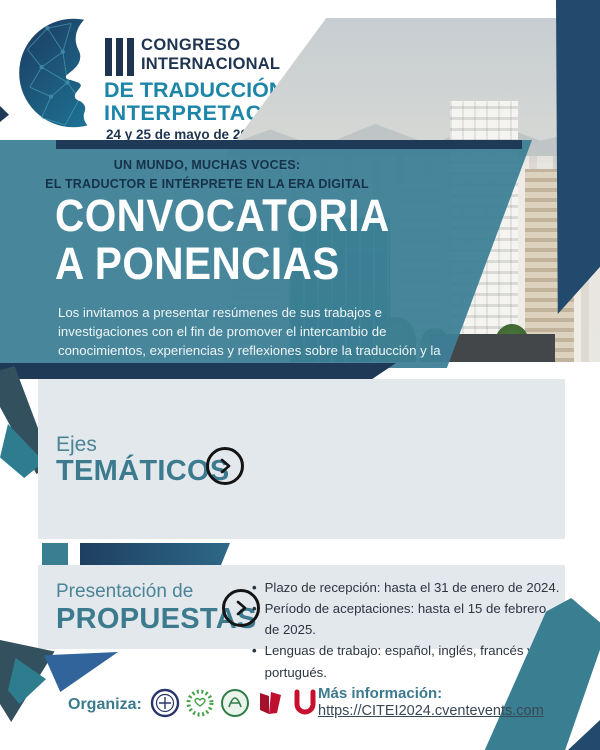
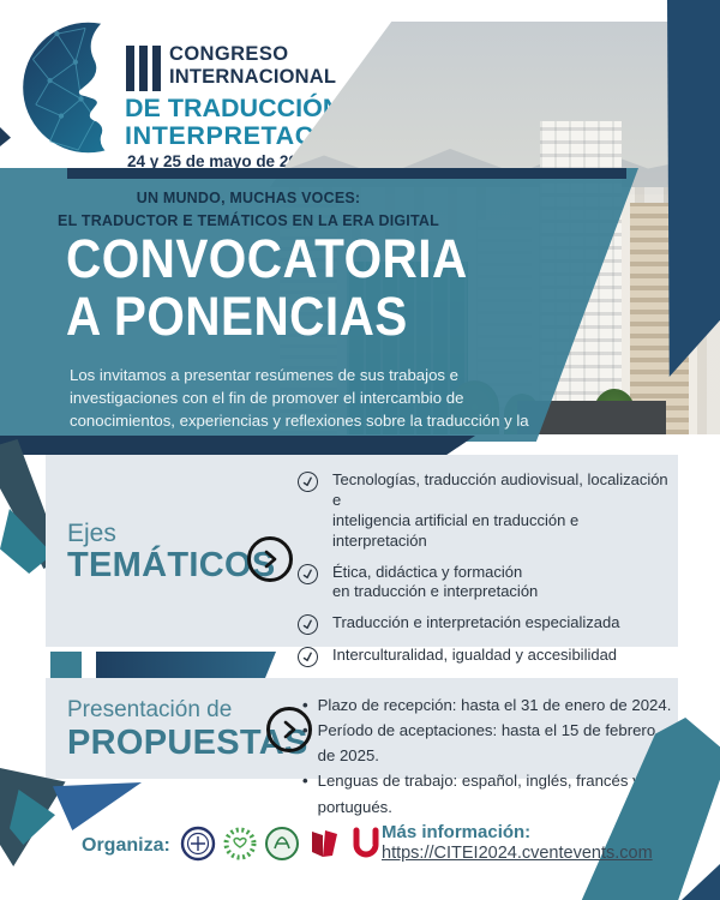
  CONGRESO
  INTERNACIONAL
  DE TRADUCCIÓ
  INTERPRETAC
  24 y 25 de mayo de 2
  UN MUNDO, MUCHAS VOCES:
- EL TRADUCTOR E INTÉRPRETE EN LA ERA DIGITAL
+ EL TRADUCTOR E TEMÁTICOS EN LA ERA DIGITAL
  CONVOCATORIA
  A PONENCIAS
  Los invitamos a presentar resúmenes de sus trabajos e investigaciones con el fin de promover el intercambio de conocimientos, experiencias y reflexiones sobre la traducción y la
  Ejes
  TEMÁTICOS
+ Tecnologías, traducción audiovisual, localización e
+ inteligencia artificial en traducción e interpretación
+ Ética, didáctica y formación
+ en traducción e interpretación
+ Traducción e interpretación especializada
+ Interculturalidad, igualdad y accesibilidad
  Presentación de
  PROPUESTAS
  •
  Plazo de recepción: hasta el 31 de enero de 2024.
  •
  Período de aceptaciones: hasta el 15 de febrero de 2025.
  •
  Lenguas de trabajo: español, inglés, francés portugués.
  Organiza:
  Más información:
  https://CITEI2024.cventevents.com
